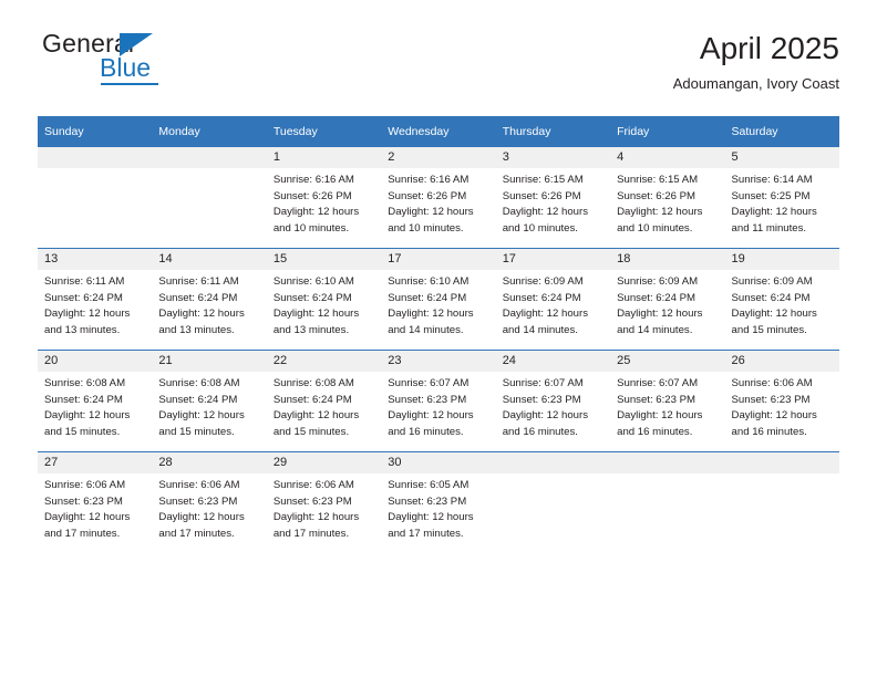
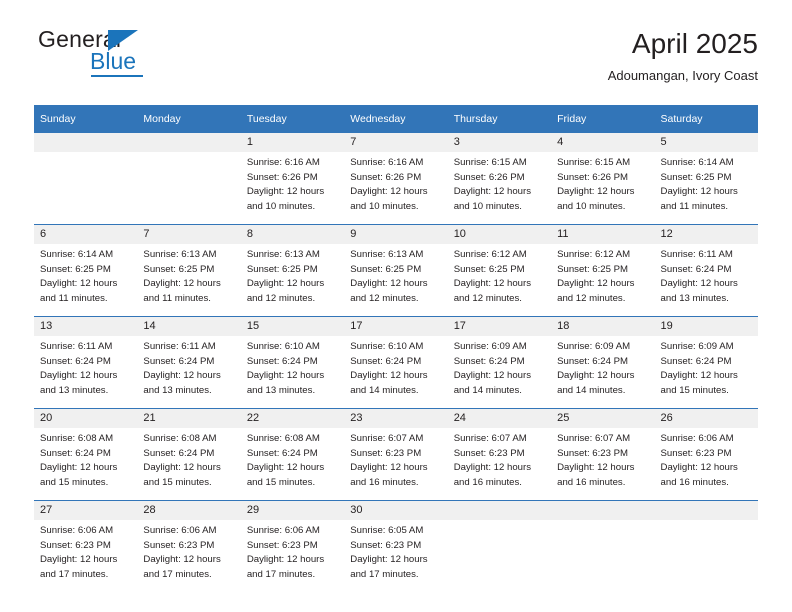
  General
  Blue
  April 2025
  Adoumangan, Ivory Coast
  Sunday	Monday	Tuesday	Wednesday	Thursday	Friday	Saturday
- 		1Sunrise: 6:16 AMSunset: 6:26 PMDaylight: 12 hoursand 10 minutes.	2Sunrise: 6:16 AMSunset: 6:26 PMDaylight: 12 hoursand 10 minutes.	3Sunrise: 6:15 AMSunset: 6:26 PMDaylight: 12 hoursand 10 minutes.	4Sunrise: 6:15 AMSunset: 6:26 PMDaylight: 12 hoursand 10 minutes.	5Sunrise: 6:14 AMSunset: 6:25 PMDaylight: 12 hoursand 11 minutes.
+ 		1Sunrise: 6:16 AMSunset: 6:26 PMDaylight: 12 hoursand 10 minutes.	7Sunrise: 6:16 AMSunset: 6:26 PMDaylight: 12 hoursand 10 minutes.	3Sunrise: 6:15 AMSunset: 6:26 PMDaylight: 12 hoursand 10 minutes.	4Sunrise: 6:15 AMSunset: 6:26 PMDaylight: 12 hoursand 10 minutes.	5Sunrise: 6:14 AMSunset: 6:25 PMDaylight: 12 hoursand 11 minutes.
+ 6Sunrise: 6:14 AMSunset: 6:25 PMDaylight: 12 hoursand 11 minutes.	7Sunrise: 6:13 AMSunset: 6:25 PMDaylight: 12 hoursand 11 minutes.	8Sunrise: 6:13 AMSunset: 6:25 PMDaylight: 12 hoursand 12 minutes.	9Sunrise: 6:13 AMSunset: 6:25 PMDaylight: 12 hoursand 12 minutes.	10Sunrise: 6:12 AMSunset: 6:25 PMDaylight: 12 hoursand 12 minutes.	11Sunrise: 6:12 AMSunset: 6:25 PMDaylight: 12 hoursand 12 minutes.	12Sunrise: 6:11 AMSunset: 6:24 PMDaylight: 12 hoursand 13 minutes.
  13Sunrise: 6:11 AMSunset: 6:24 PMDaylight: 12 hoursand 13 minutes.	14Sunrise: 6:11 AMSunset: 6:24 PMDaylight: 12 hoursand 13 minutes.	15Sunrise: 6:10 AMSunset: 6:24 PMDaylight: 12 hoursand 13 minutes.	17Sunrise: 6:10 AMSunset: 6:24 PMDaylight: 12 hoursand 14 minutes.	17Sunrise: 6:09 AMSunset: 6:24 PMDaylight: 12 hoursand 14 minutes.	18Sunrise: 6:09 AMSunset: 6:24 PMDaylight: 12 hoursand 14 minutes.	19Sunrise: 6:09 AMSunset: 6:24 PMDaylight: 12 hoursand 15 minutes.
  20Sunrise: 6:08 AMSunset: 6:24 PMDaylight: 12 hoursand 15 minutes.	21Sunrise: 6:08 AMSunset: 6:24 PMDaylight: 12 hoursand 15 minutes.	22Sunrise: 6:08 AMSunset: 6:24 PMDaylight: 12 hoursand 15 minutes.	23Sunrise: 6:07 AMSunset: 6:23 PMDaylight: 12 hoursand 16 minutes.	24Sunrise: 6:07 AMSunset: 6:23 PMDaylight: 12 hoursand 16 minutes.	25Sunrise: 6:07 AMSunset: 6:23 PMDaylight: 12 hoursand 16 minutes.	26Sunrise: 6:06 AMSunset: 6:23 PMDaylight: 12 hoursand 16 minutes.
  27Sunrise: 6:06 AMSunset: 6:23 PMDaylight: 12 hoursand 17 minutes.	28Sunrise: 6:06 AMSunset: 6:23 PMDaylight: 12 hoursand 17 minutes.	29Sunrise: 6:06 AMSunset: 6:23 PMDaylight: 12 hoursand 17 minutes.	30Sunrise: 6:05 AMSunset: 6:23 PMDaylight: 12 hoursand 17 minutes.
